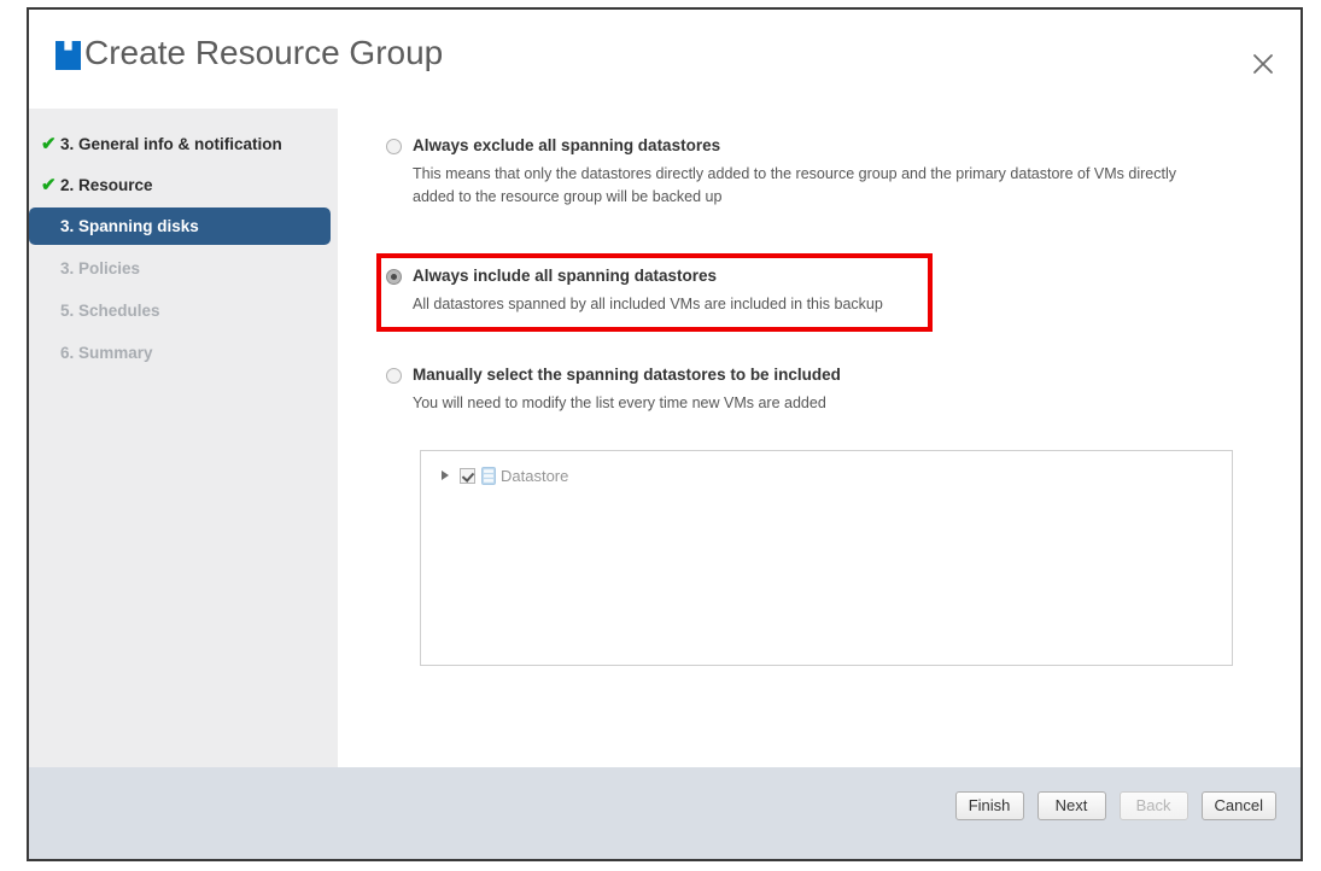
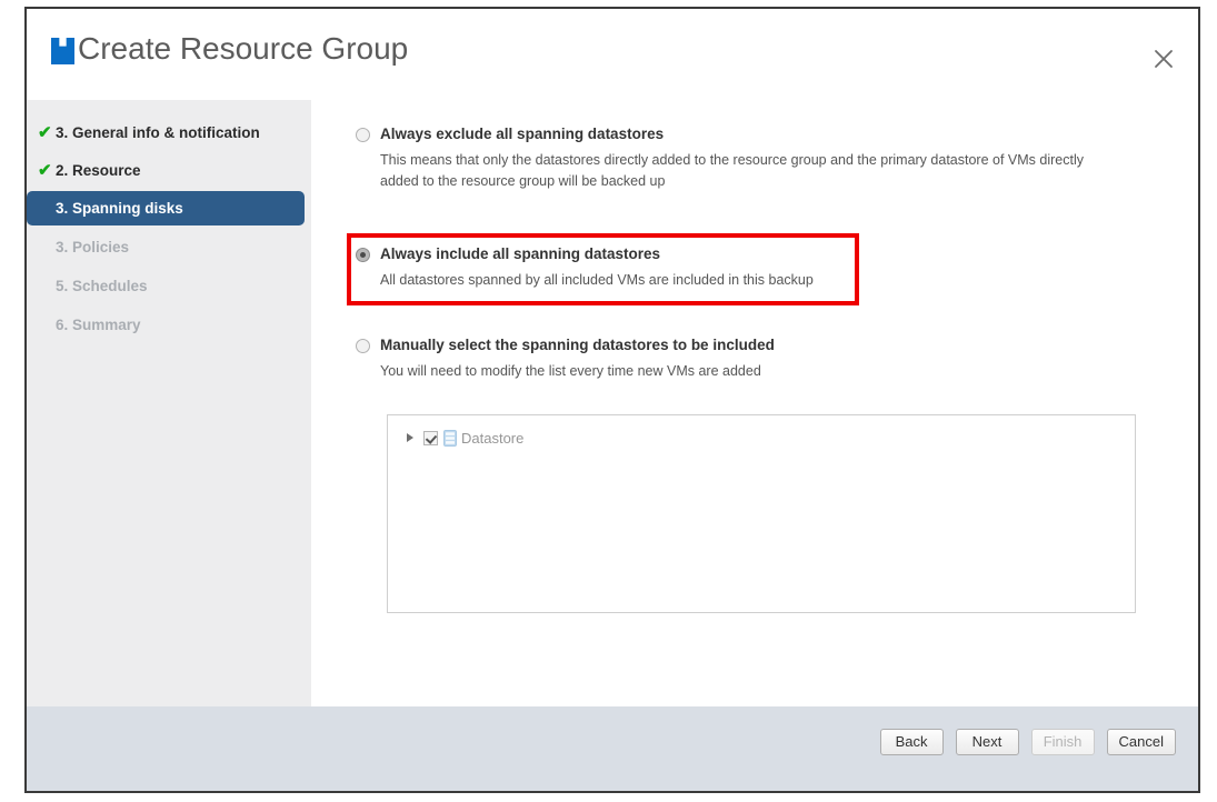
  Create Resource Group
  ✔
  3. General info & notification
  ✔
  2. Resource
  3. Spanning disks
  3. Policies
  5. Schedules
  6. Summary
  Always exclude all spanning datastores
  This means that only the datastores directly added to the resource group and the primary datastore of VMs directly added to the resource group will be backed up
  Always include all spanning datastores
  All datastores spanned by all included VMs are included in this backup
  Manually select the spanning datastores to be included
  You will need to modify the list every time new VMs are added
  Datastore
- Finish
+ Back
  Next
- Back
+ Finish
  Cancel
